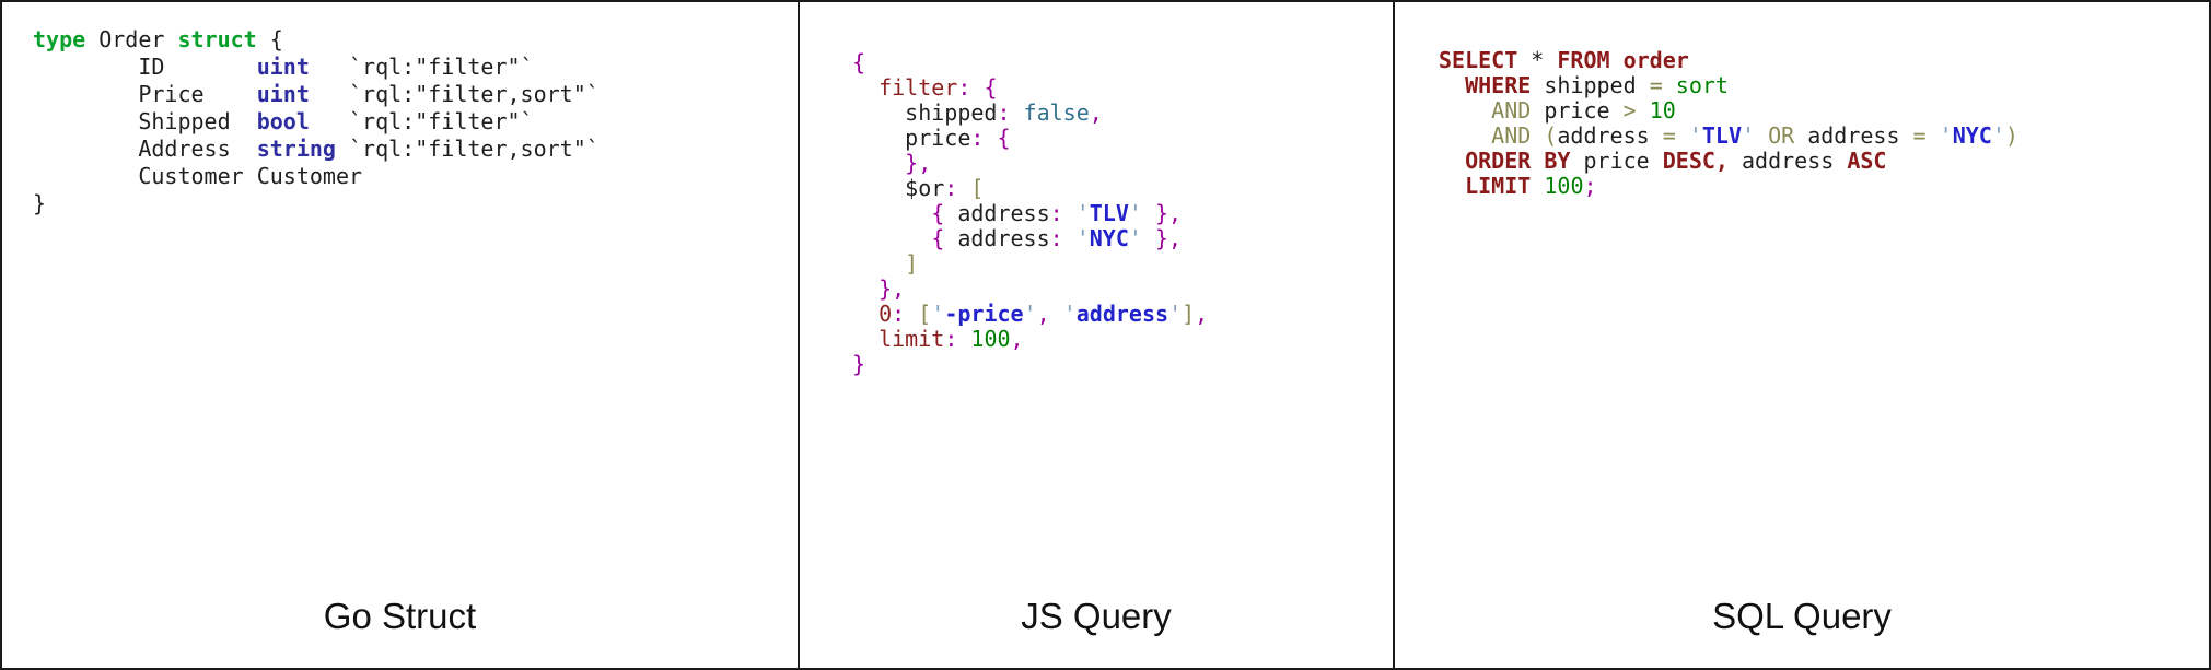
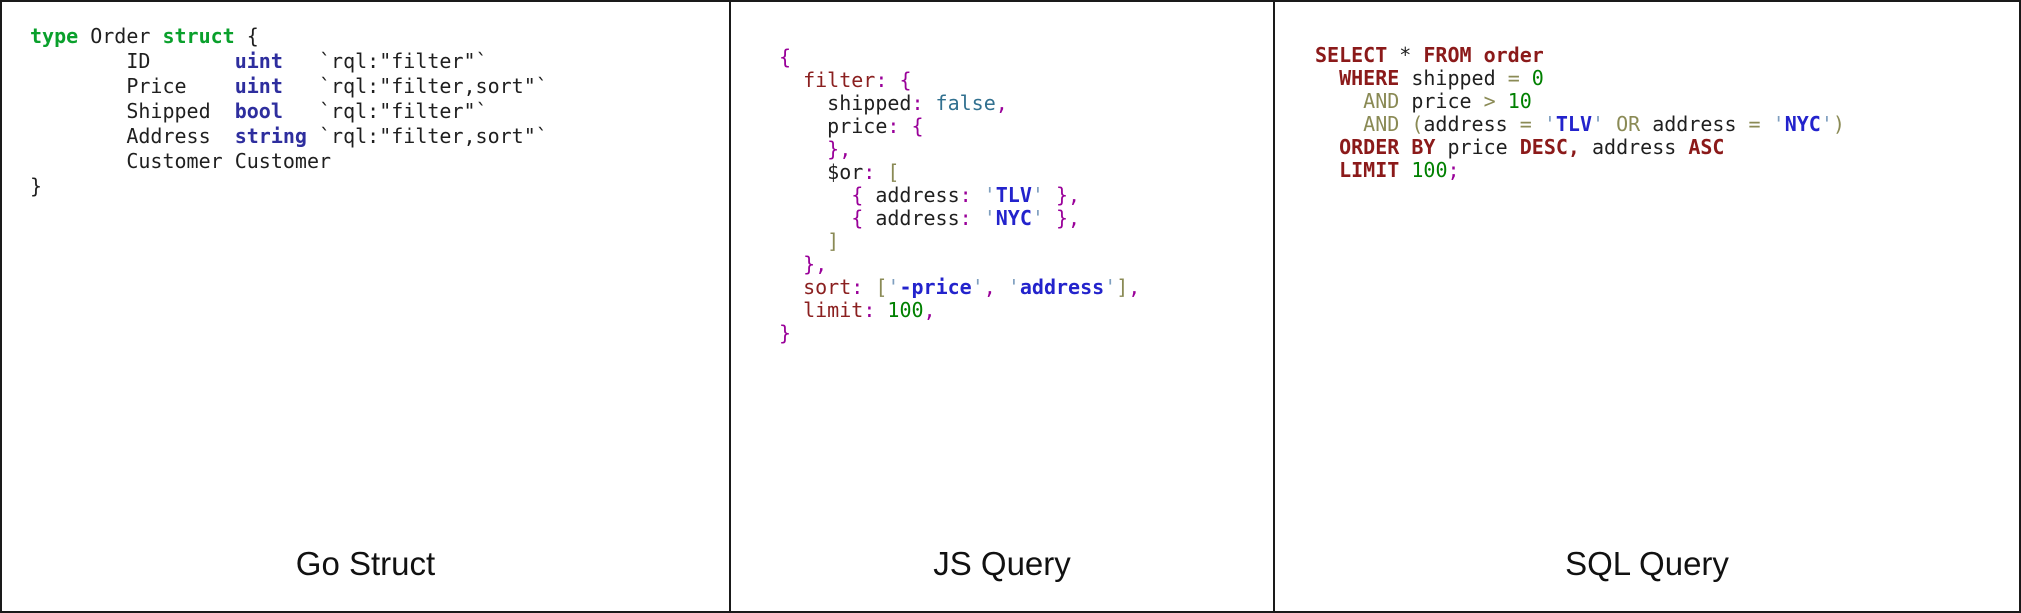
  type Order struct {
  ID uint `rql:"filter"`
  Price uint `rql:"filter,sort"`
  Shipped bool `rql:"filter"`
  Address string `rql:"filter,sort"`
  Customer Customer
  }
  Go Struct
  {
  filter: {
  shipped: false,
  price: {
  },
  $or: [
  { address: 'TLV' },
  { address: 'NYC' },
  ]
  },
- 0: ['-price', 'address'],
+ sort: ['-price', 'address'],
  limit: 100,
  }
  JS Query
  SELECT * FROM order
- WHERE shipped = sort
+ WHERE shipped = 0
  AND price > 10
  AND (address = 'TLV' OR address = 'NYC')
  ORDER BY price DESC, address ASC
  LIMIT 100;
  SQL Query
